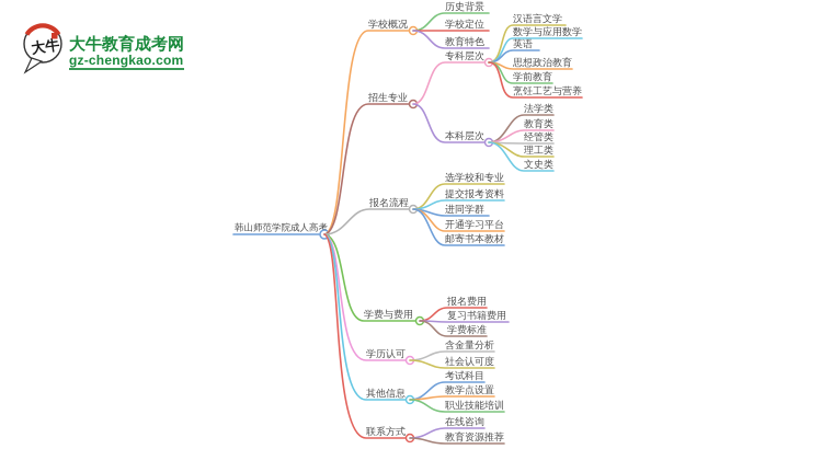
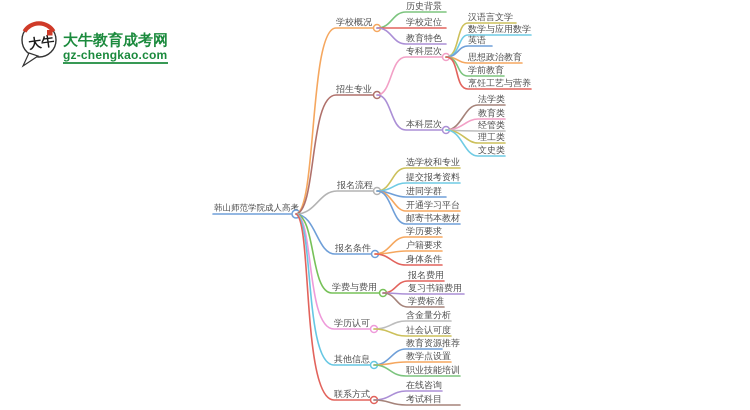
  大牛教育成考网
  gz-chengkao.com
  韩山师范学院成人高考
  学校概况
  历史背景
  学校定位
  教育特色
  招生专业
  专科层次
  汉语言文学
  数学与应用数学
  英语
  思想政治教育
  学前教育
  烹饪工艺与营养
  本科层次
  法学类
  教育类
  经管类
  理工类
  文史类
  报名流程
  选学校和专业
  提交报考资料
  进同学群
  开通学习平台
  邮寄书本教材
+ 报名条件
+ 学历要求
+ 户籍要求
+ 身体条件
  学费与费用
  报名费用
  复习书籍费用
  学费标准
  学历认可
  含金量分析
  社会认可度
  其他信息
- 考试科目
+ 教育资源推荐
  教学点设置
  职业技能培训
  联系方式
  在线咨询
- 教育资源推荐
+ 考试科目
